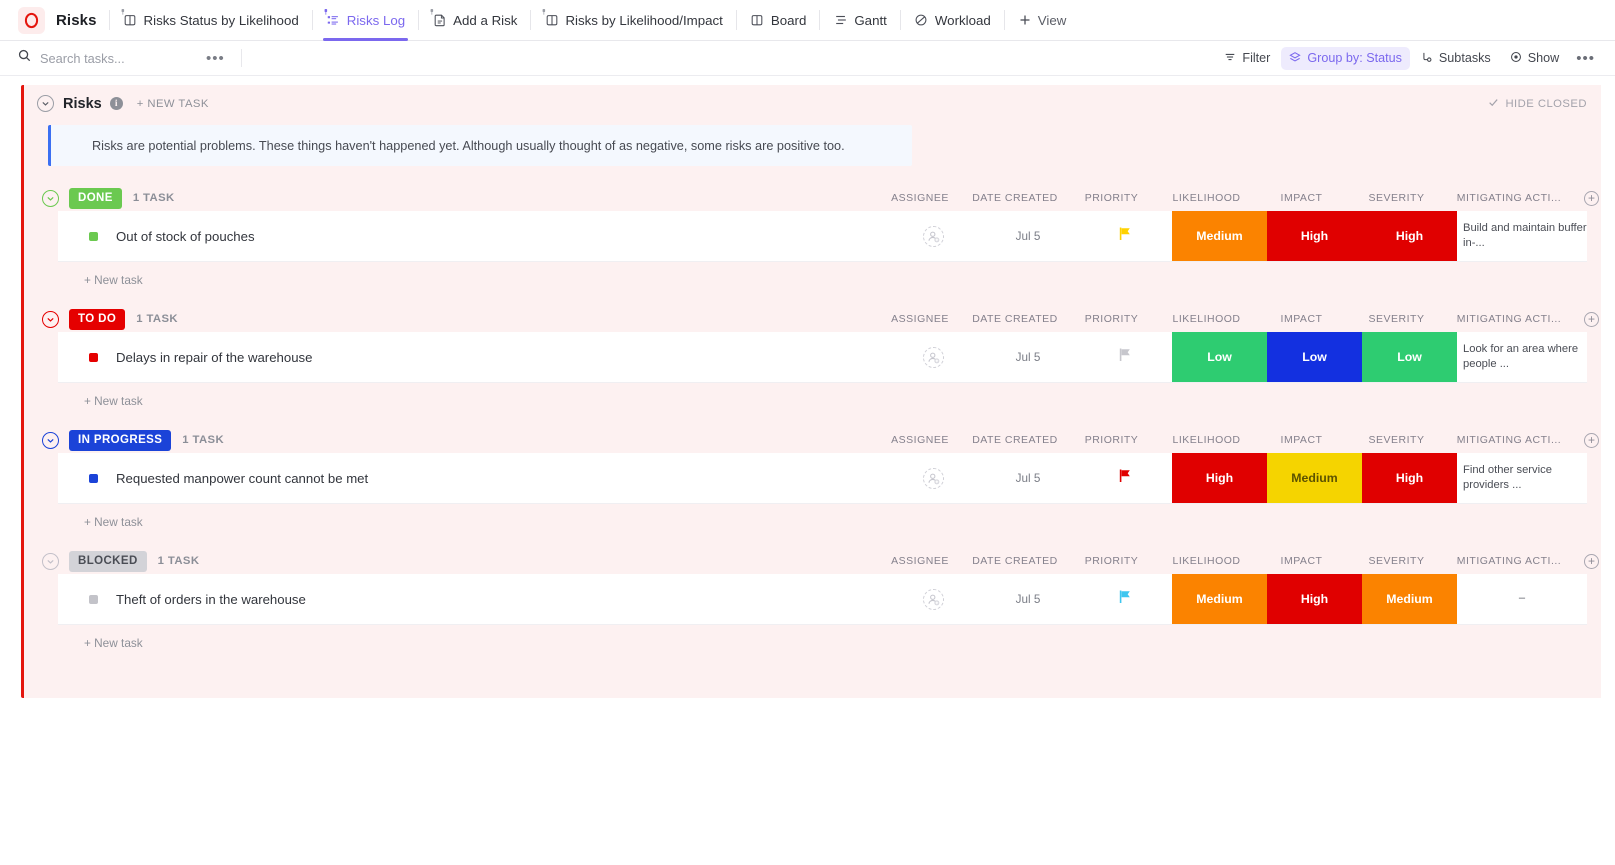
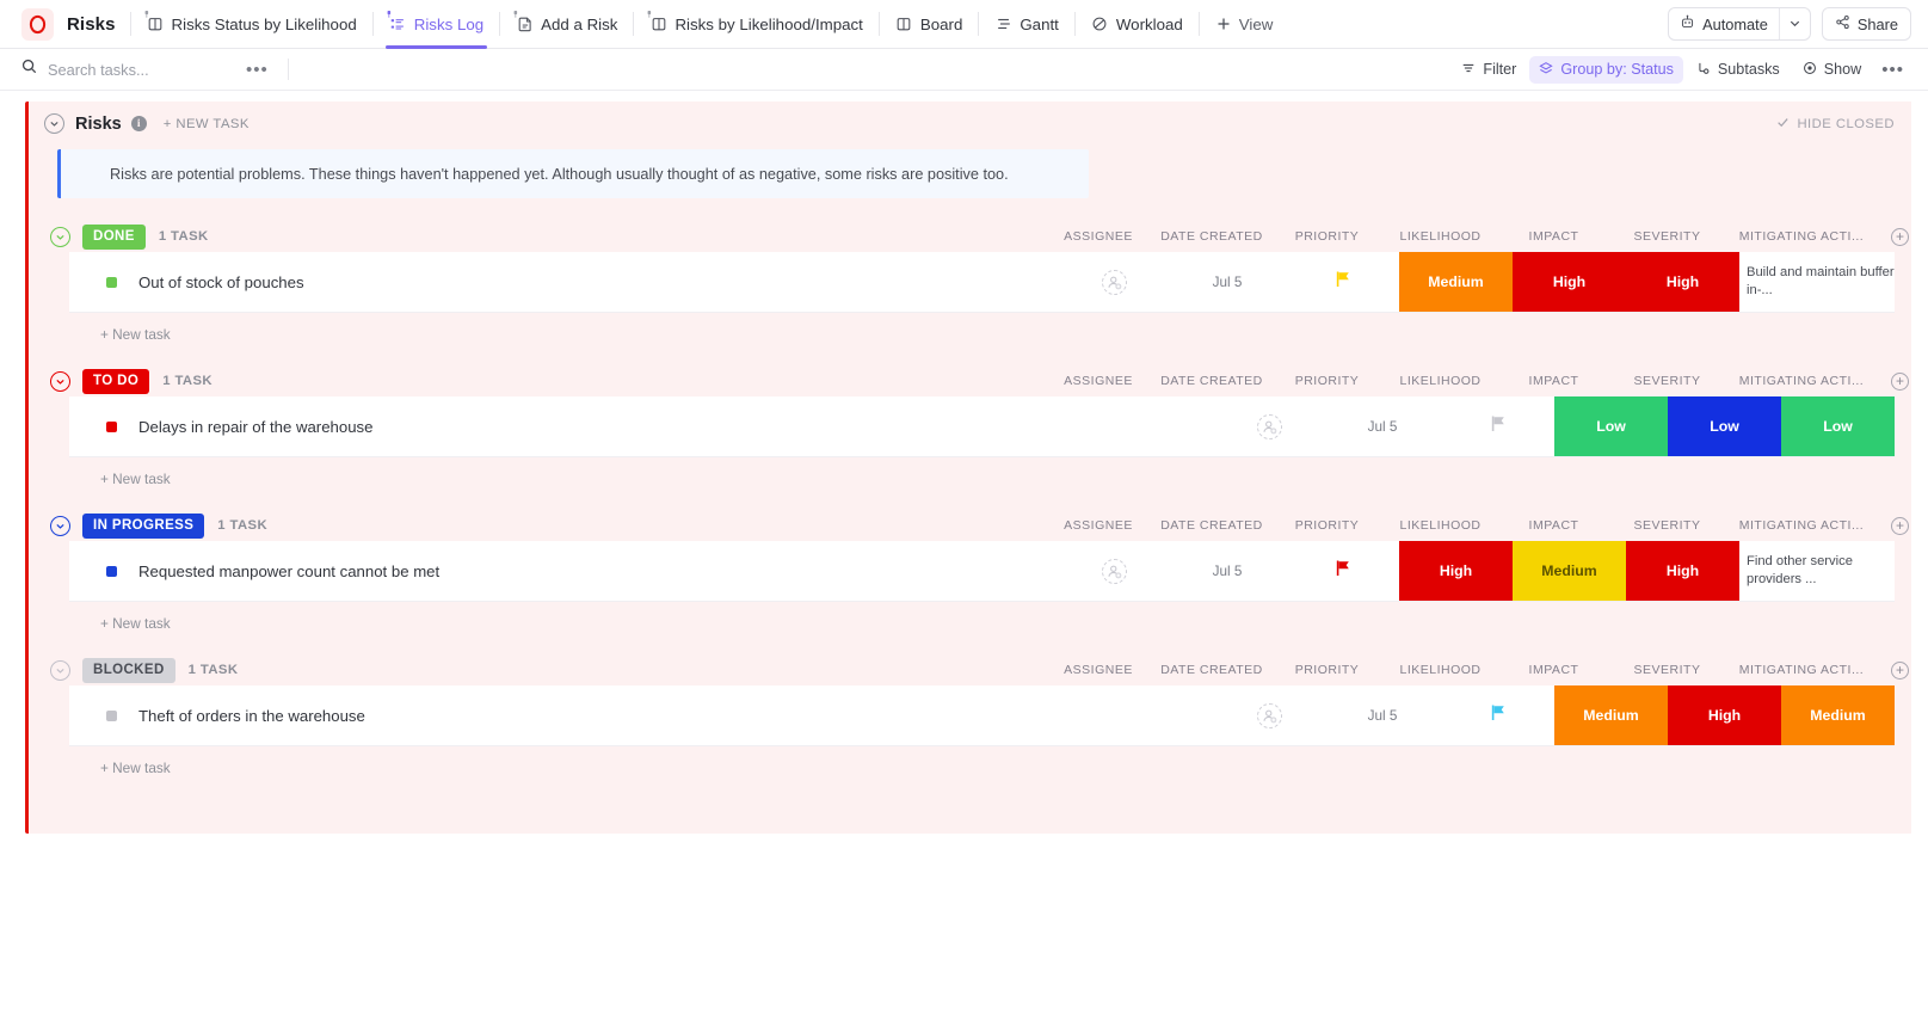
  Risks
  Risks Status by Likelihood
  Risks Log
  Add a Risk
  Risks by Likelihood/Impact
  Board
  Gantt
  Workload
  View
+ Automate
+ Share
  Search tasks...
  •••
  Filter
  Group by: Status
  Subtasks
  Show
  •••
  Risks
  i
  + NEW TASK
  HIDE CLOSED
  Risks are potential problems. These things haven't happened yet. Although usually thought of as negative, some risks are positive too.
  DONE
  1 TASK
  ASSIGNEE
  DATE CREATED
  PRIORITY
  LIKELIHOOD
  IMPACT
  SEVERITY
  MITIGATING ACTI...
  +
  Out of stock of pouches
  Jul 5
  Medium
  High
  High
  Build and maintain buffer in-...
  + New task
  TO DO
  1 TASK
  ASSIGNEE
  DATE CREATED
  PRIORITY
  LIKELIHOOD
  IMPACT
  SEVERITY
  MITIGATING ACTI...
  +
  Delays in repair of the warehouse
  Jul 5
  Low
  Low
  Low
- Look for an area where people ...
  + New task
  IN PROGRESS
  1 TASK
  ASSIGNEE
  DATE CREATED
  PRIORITY
  LIKELIHOOD
  IMPACT
  SEVERITY
  MITIGATING ACTI...
  +
  Requested manpower count cannot be met
  Jul 5
  High
  Medium
  High
  Find other service providers ...
  + New task
  BLOCKED
  1 TASK
  ASSIGNEE
  DATE CREATED
  PRIORITY
  LIKELIHOOD
  IMPACT
  SEVERITY
  MITIGATING ACTI...
  +
  Theft of orders in the warehouse
  Jul 5
  Medium
  High
  Medium
- –
  + New task
